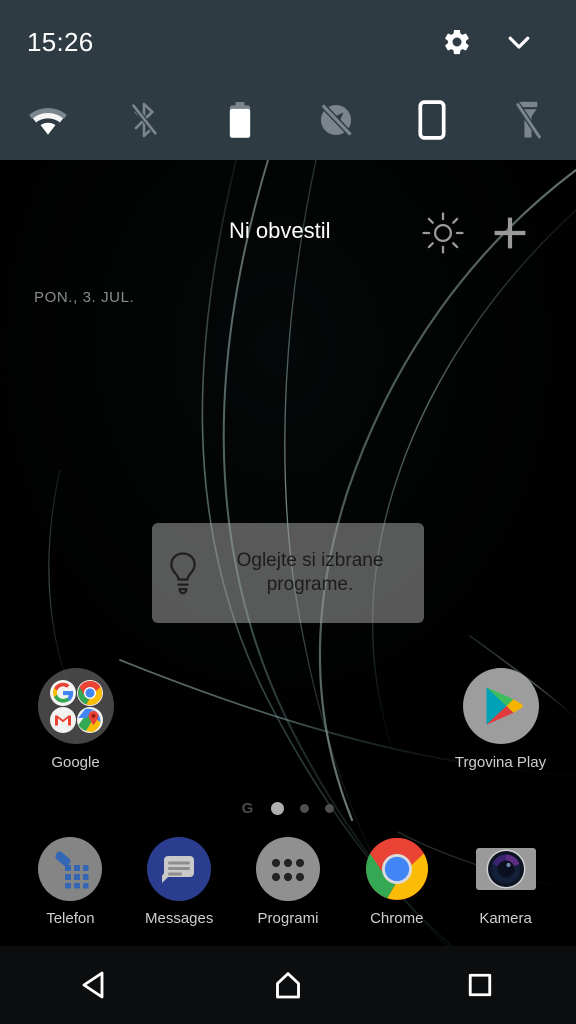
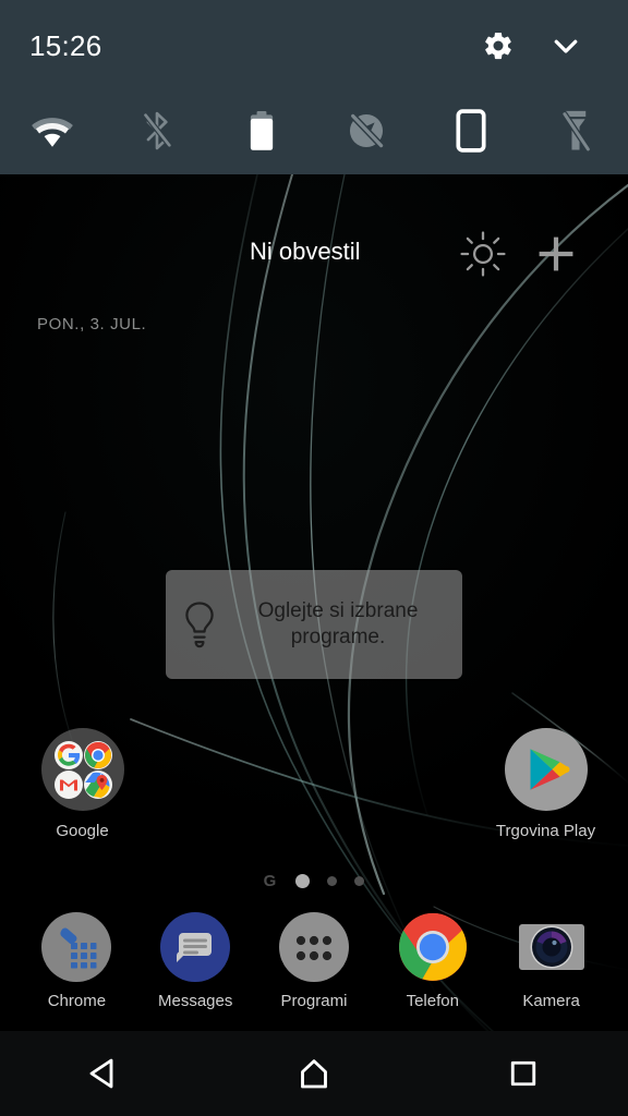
  15:26
  PON., 3. JUL.
  Ni obvestil
  Oglejte si izbrane programe.
  Google
  Trgovina Play
  G
- Telefon
+ Chrome
  Messages
  Programi
- Chrome
+ Telefon
  Kamera
